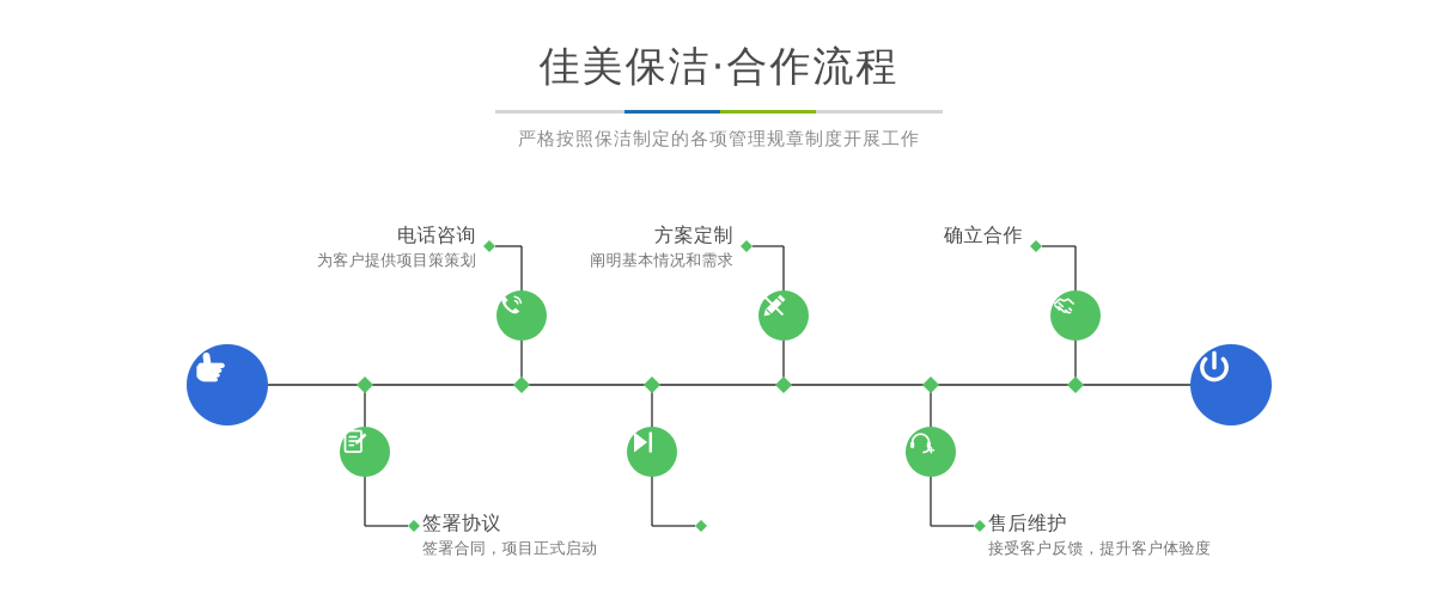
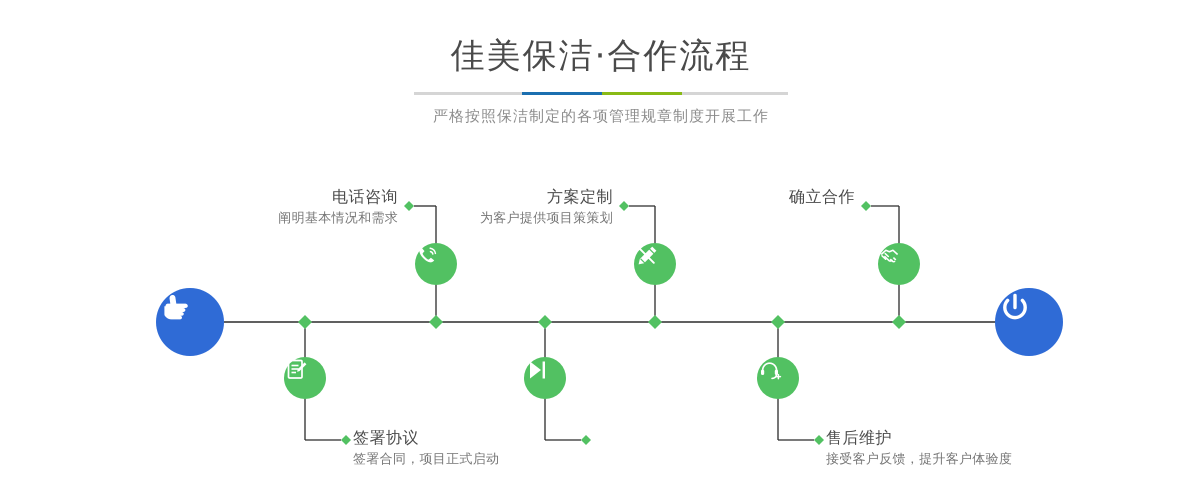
  佳美保洁·合作流程
  严格按照保洁制定的各项管理规章制度开展工作
  电话咨询
- 为客户提供项目策策划
+ 阐明基本情况和需求
  方案定制
- 阐明基本情况和需求
+ 为客户提供项目策策划
  确立合作
  签署协议
  签署合同，项目正式启动
  售后维护
  接受客户反馈，提升客户体验度
